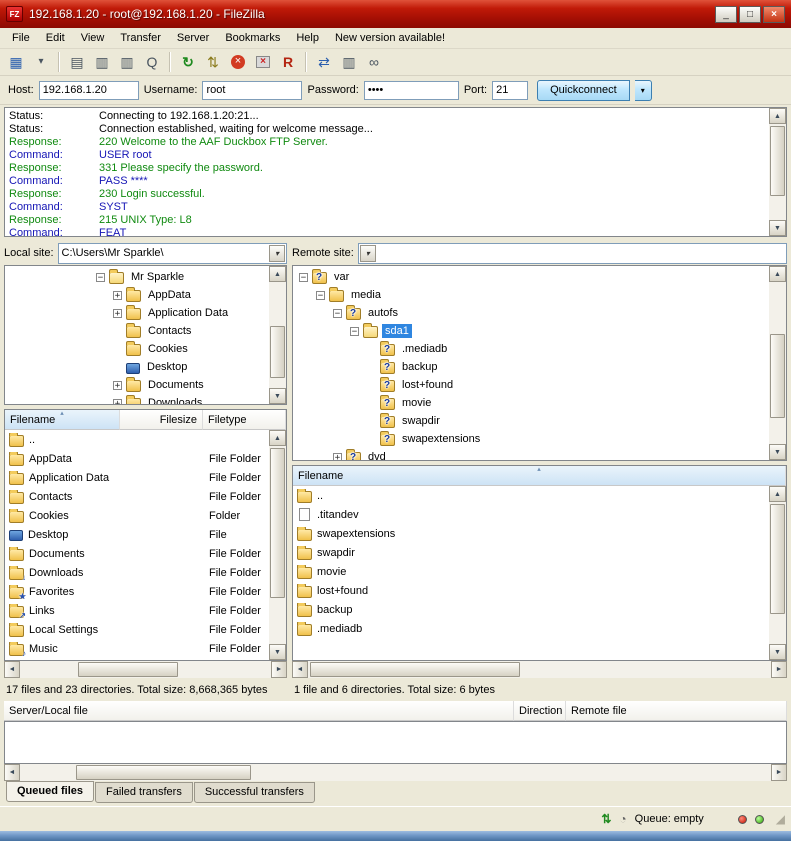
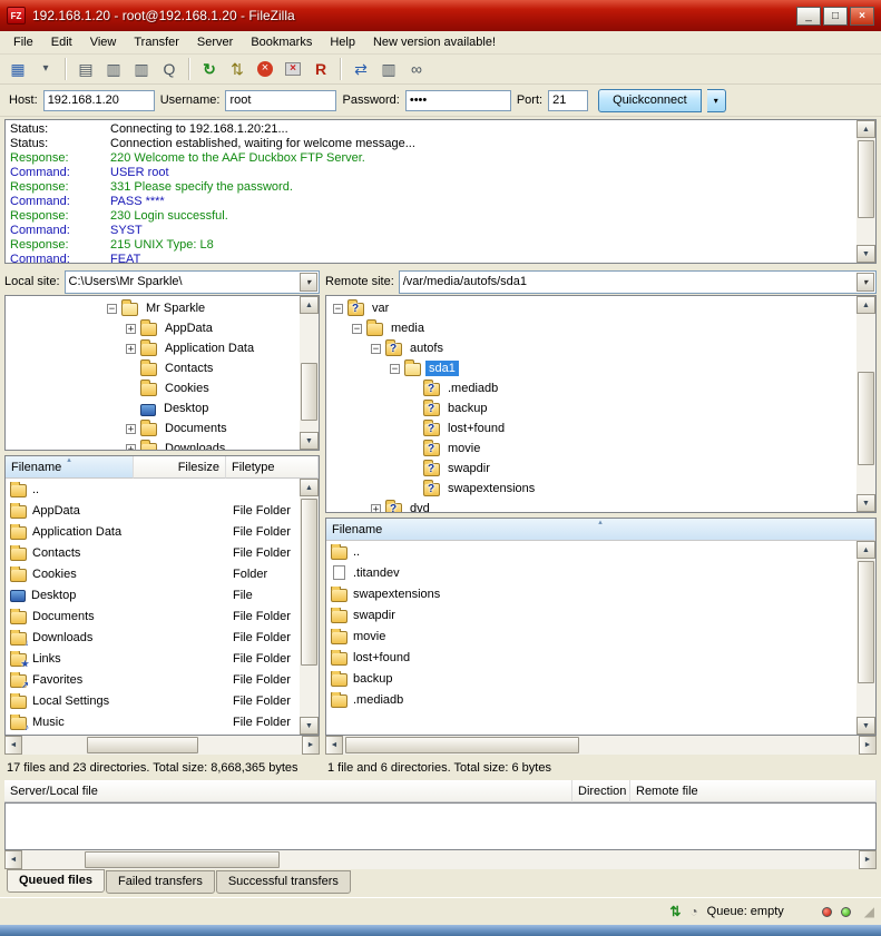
  FZ
  192.168.1.20 - root@192.168.1.20 - FileZilla
  _
  □
  ×
  File
  Edit
  View
  Transfer
  Server
  Bookmarks
  Help
  New version available!
  ▦
  ▾
  ▤
  ▥
  ▥
  Q
  ↻
  ⇅
  ×
  ×
  R
  ⇄
  ▥
  ∞
  Host:
  192.168.1.20
  Username:
  root
  Password:
  ••••
  Port:
  21
  Quickconnect
  ▾
  Status: Connecting to 192.168.1.20:21...
  Status: Connection established, waiting for welcome message...
  Response: 220 Welcome to the AAF Duckbox FTP Server.
  Command: USER root
  Response: 331 Please specify the password.
  Command: PASS ****
  Response: 230 Login successful.
  Command: SYST
  Response: 215 UNIX Type: L8
  Command: FEAT
  Local site:
  C:\Users\Mr Sparkle\
  ▾
  −
  Mr Sparkle
  +
  AppData
  +
  Application Data
  Contacts
  Cookies
  Desktop
  +
  Documents
  +
  Downloads
  Filename
  Filesize
  Filetype
  ..
  AppData
  File Folder
  Application Data
  File Folder
  Contacts
  File Folder
  Cookies
  Folder
  Desktop
  File
  Documents
  File Folder
  ↓
  Downloads
  File Folder
  ★
- Favorites
+ Links
  File Folder
  ↗
- Links
+ Favorites
  File Folder
  Local Settings
  File Folder
  ♪
  Music
  File Folder
  17 files and 23 directories. Total size: 8,668,365 bytes
  Remote site:
+ /var/media/autofs/sda1
  ▾
  −
  ?
  var
  −
  media
  −
  ?
  autofs
  −
  sda1
  ?
  .mediadb
  ?
  backup
  ?
  lost+found
  ?
  movie
  ?
  swapdir
  ?
  swapextensions
  +
  ?
  dvd
  Filename
  ..
  .titandev
  swapextensions
  swapdir
  movie
  lost+found
  backup
  .mediadb
  1 file and 6 directories. Total size: 6 bytes
  Server/Local file
  Direction
  Remote file
  Queued files
  Failed transfers
  Successful transfers
  ⇅
  ◔
  Queue: empty
  ◢
